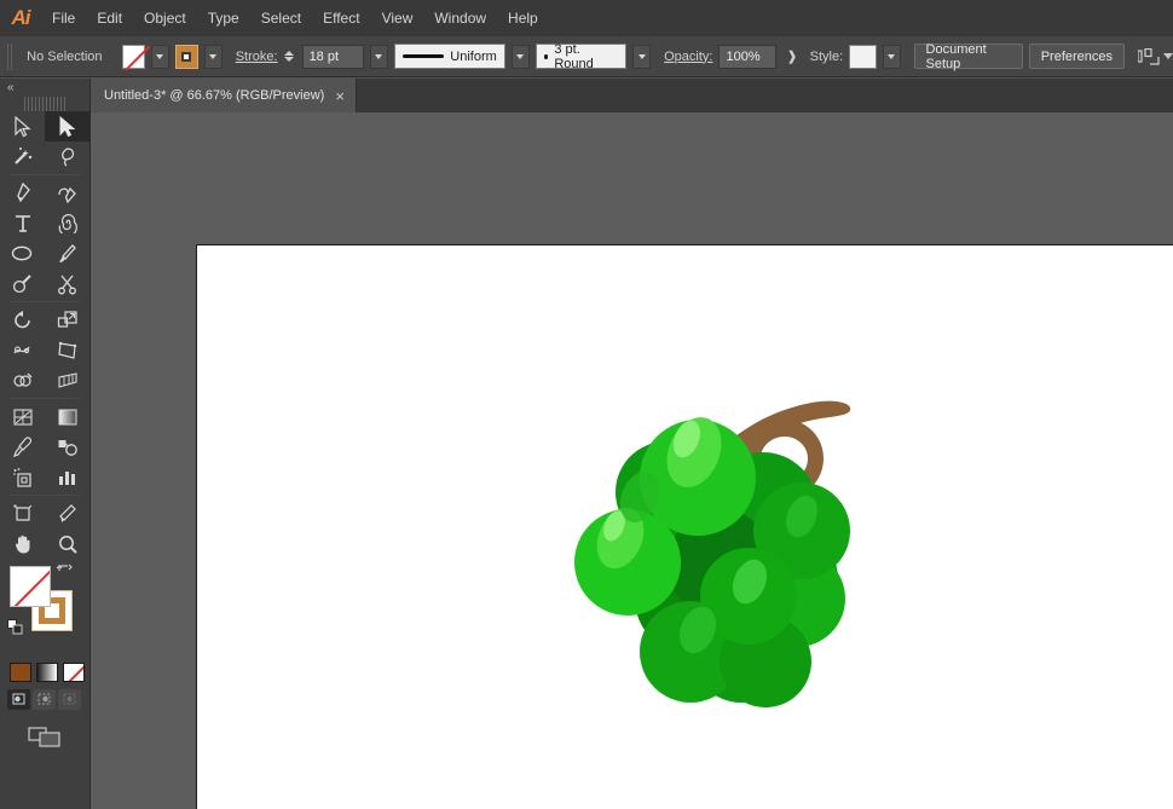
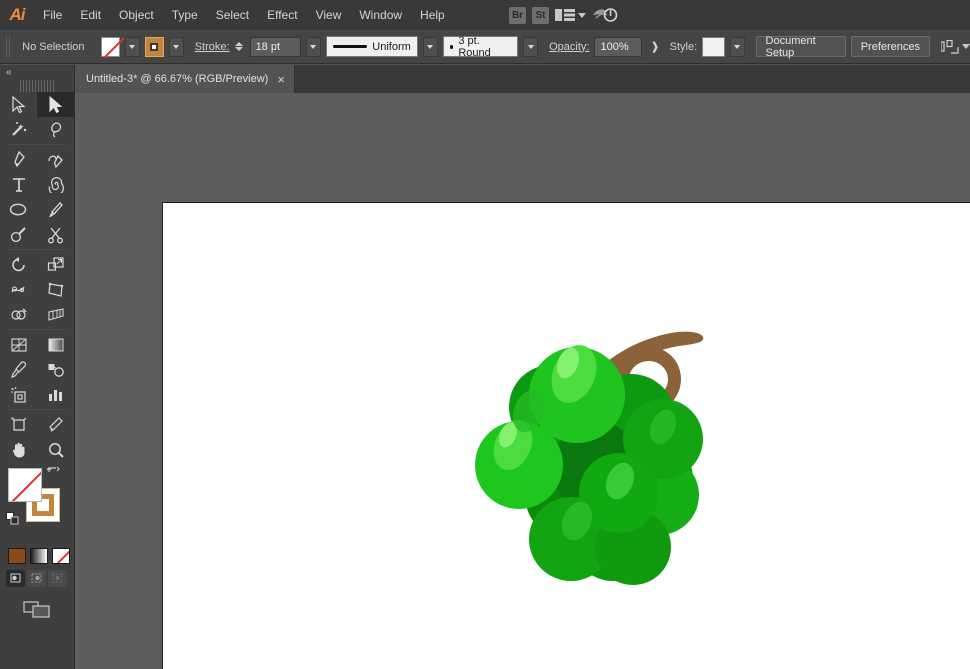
  Ai
  File
  Edit
  Object
  Type
  Select
  Effect
  View
  Window
  Help
+ Br
+ St
  No Selection
  Stroke:
  18 pt
  Uniform
  3 pt. Round
  Opacity:
  100%
  ❱
  Style:
  Document Setup
  Preferences
  Untitled-3* @ 66.67% (RGB/Preview)
  ×
  «
